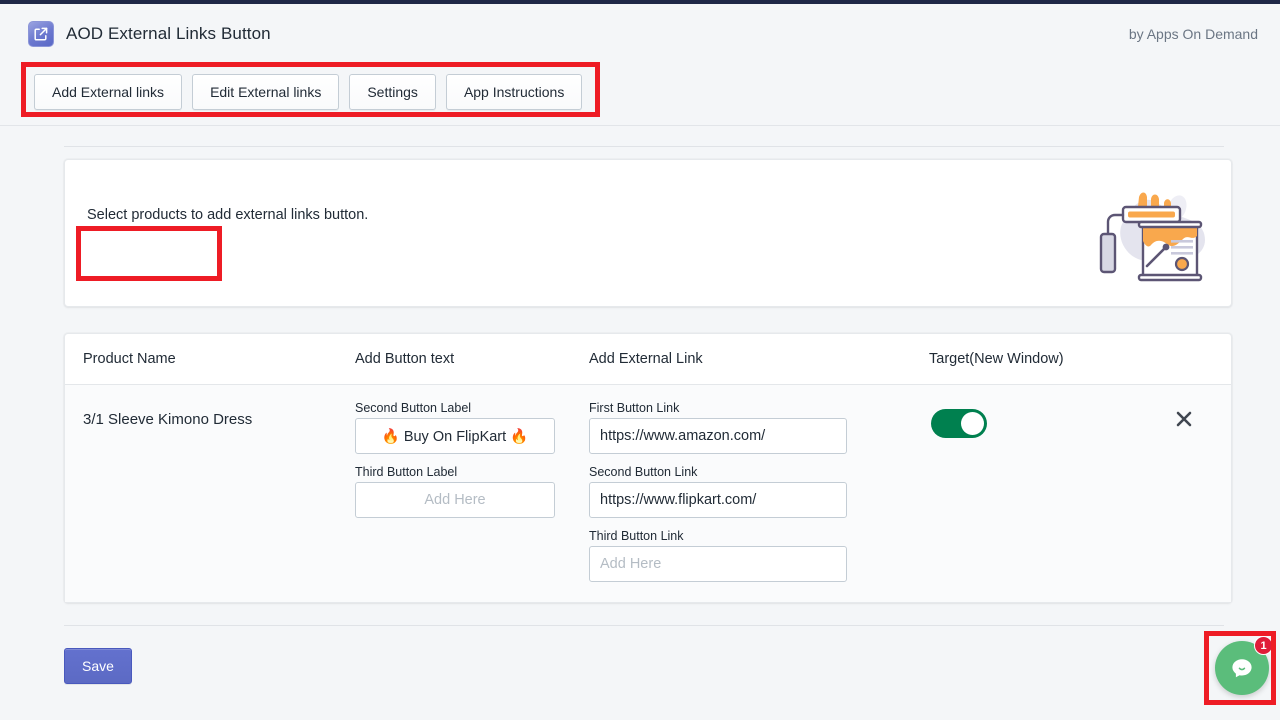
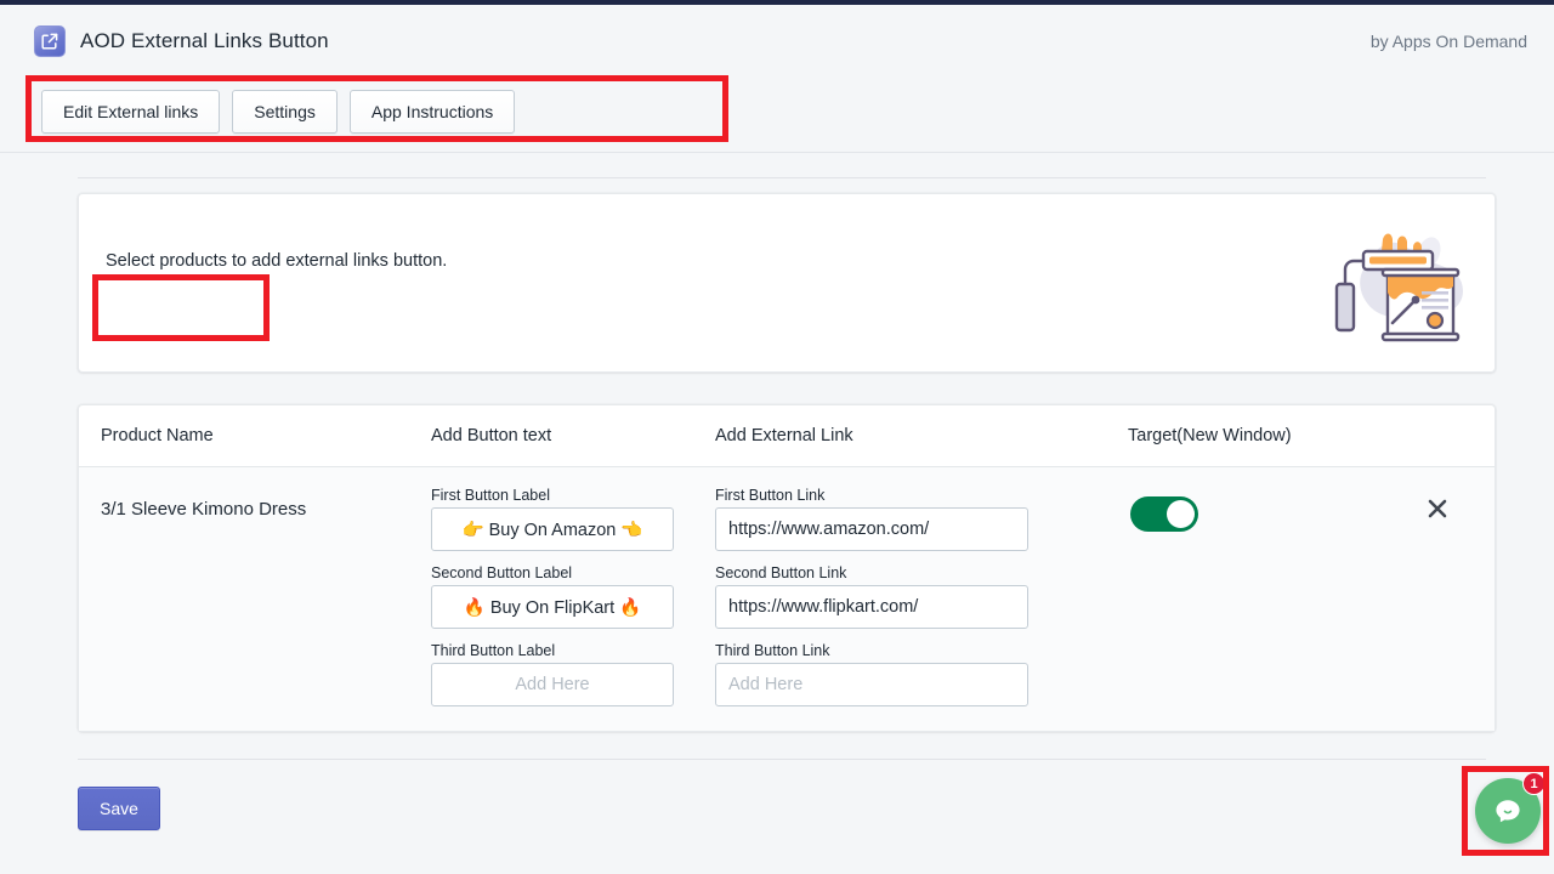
  AOD External Links Button
  by Apps On Demand
- Add External links
  Edit External links
  Settings
  App Instructions
  Select products to add external links button.
  Product Name
  Add Button text
  Add External Link
  Target(New Window)
  3/1 Sleeve Kimono Dress
+ First Button Label
+ 👉 Buy On Amazon 👈
  Second Button Label
  🔥 Buy On FlipKart 🔥
  Third Button Label
  Add Here
  First Button Link
  https://www.amazon.com/
  Second Button Link
  https://www.flipkart.com/
  Third Button Link
  Add Here
  Save
  1
